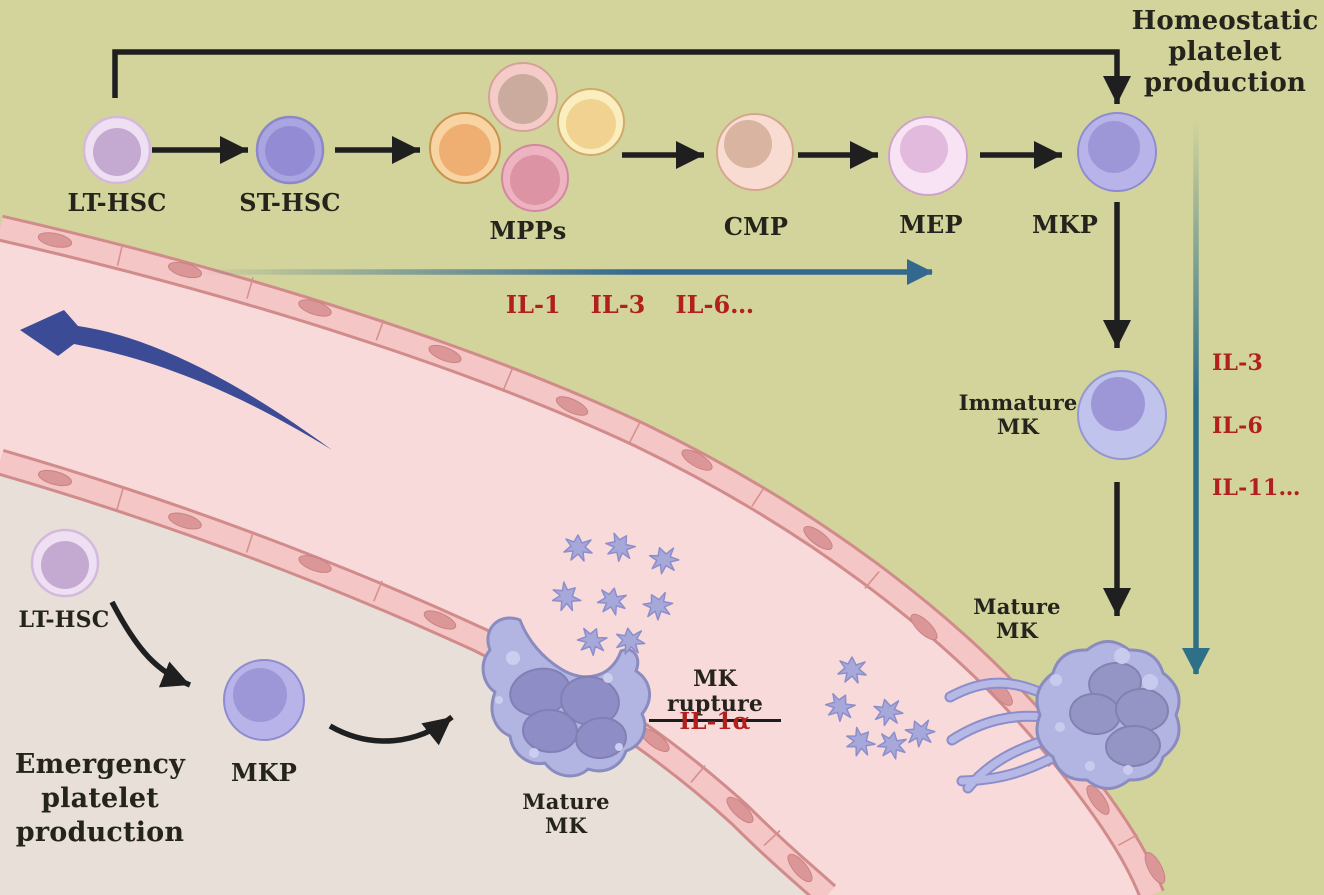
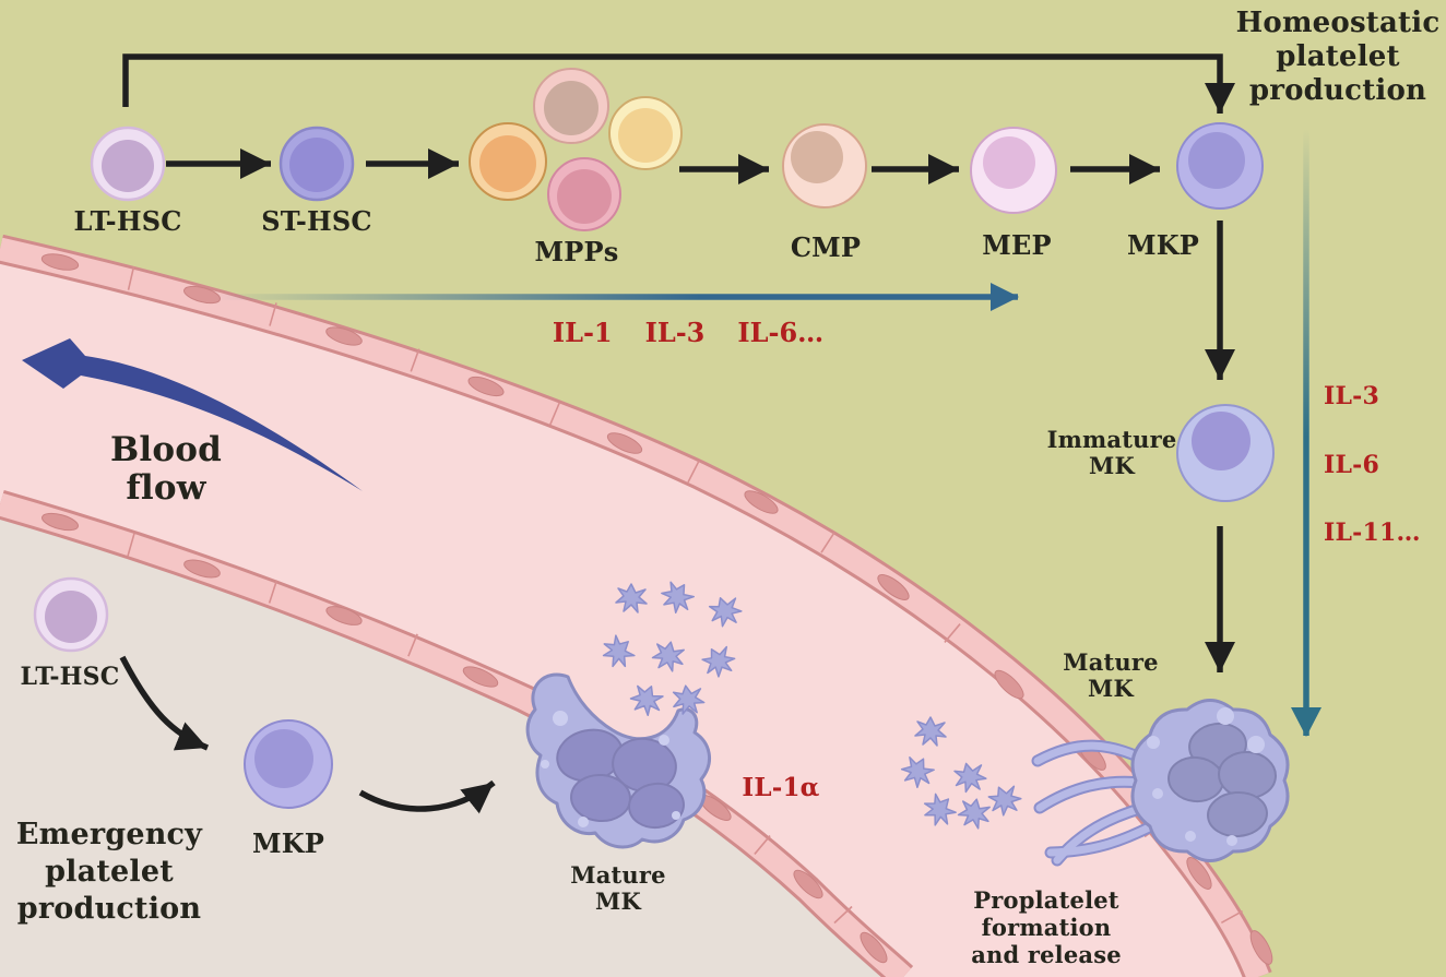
  Homeostatic
  platelet
  production
  LT-HSC
  ST-HSC
  MPPs
  CMP
  MEP
  MKP
  IL-1
  IL-3
  IL-6…
  Immature
  MK
  IL-3
  IL-6
  IL-11…
  Mature
  MK
+ Proplatelet formation
+ and release
+ Blood flow
  LT-HSC
  MKP
  Emergency
  platelet
  production
  Mature
  MK
- MK rupture
  IL-1α
